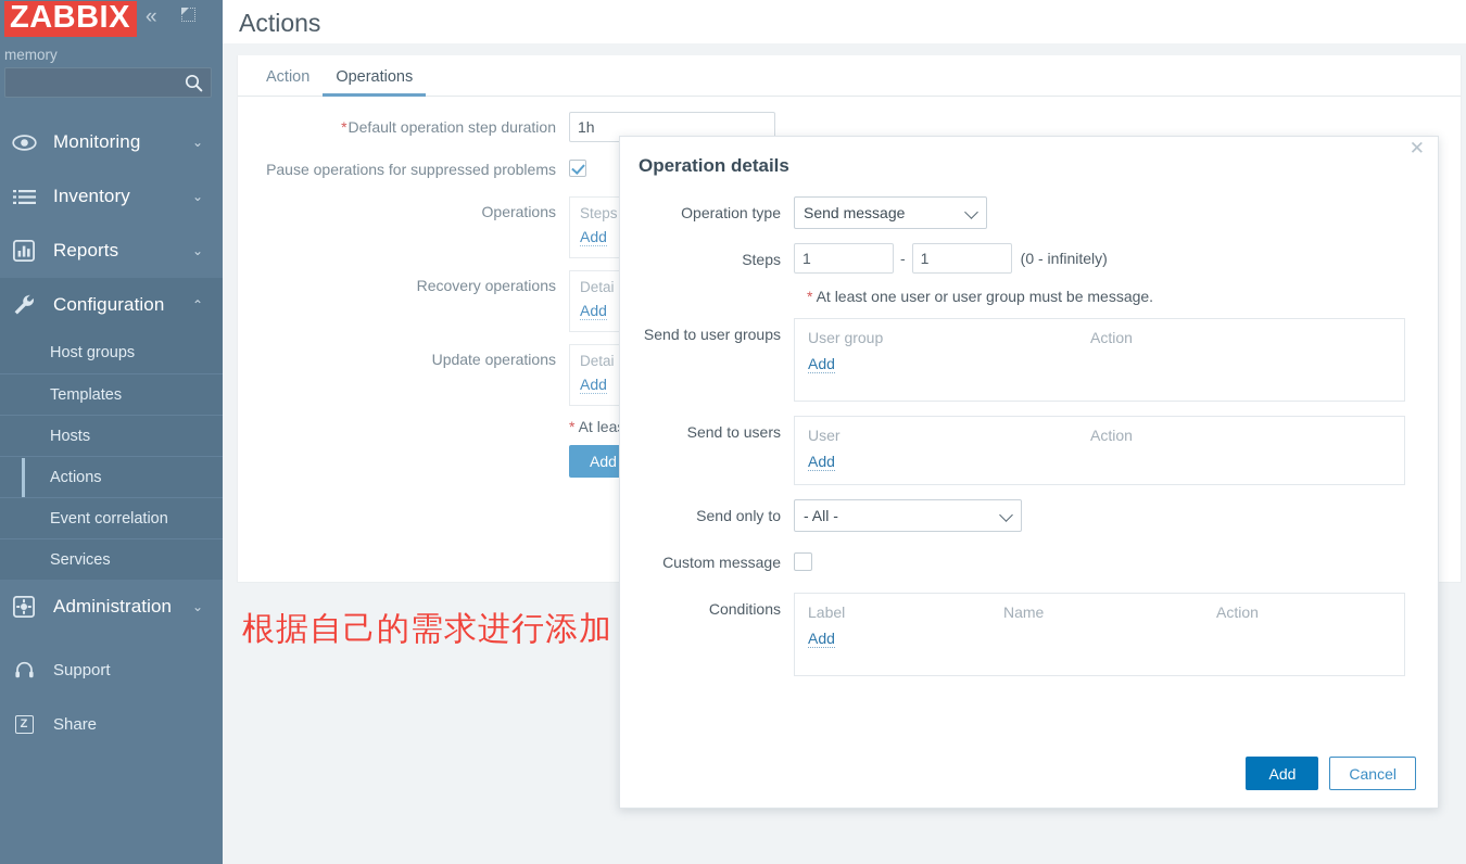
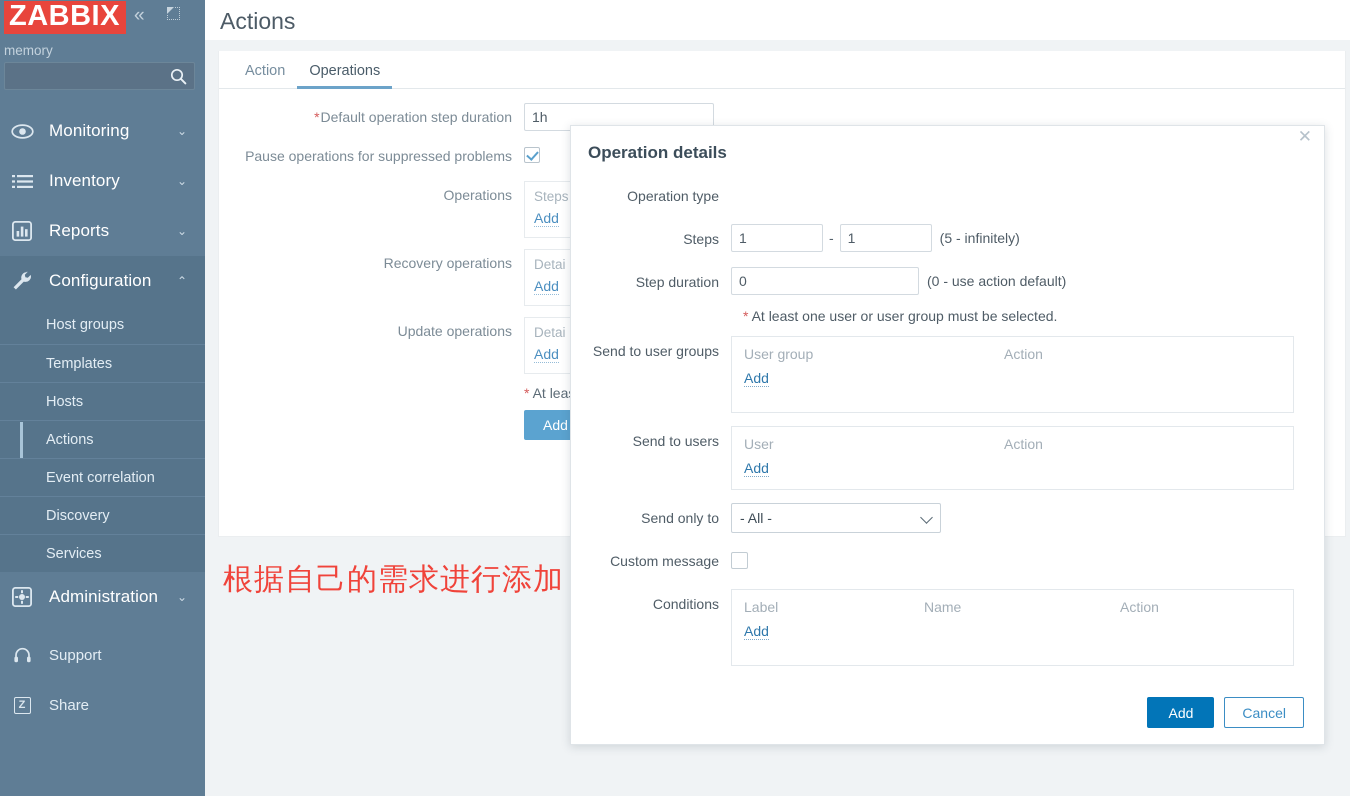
  ZABBIX
  «
  memory
  Monitoring
  ⌄
  Inventory
  ⌄
  Reports
  ⌄
  Configuration
  ⌃
  Host groups
  Templates
  Hosts
  Actions
  Event correlation
+ Discovery
  Services
  Administration
  ⌄
  Support
  Z
  Share
  Actions
  Action
  Operations
  *Default operation step duration
  1h
  Pause operations for suppressed problems
  Operations
  Steps
  Add
  Recovery operations
  Detai
  Add
  Update operations
  Detai
  Add
  Add
  根据自己的需求进行添加
  Operation details
  ✕
  Operation type
- Send message
  Steps
  1
  -
  1
- (0 - infinitely)
+ (5 - infinitely)
+ Step duration
+ 0
+ (0 - use action default)
- * At least one user or user group must be message.
+ * At least one user or user group must be selected.
  Send to user groups
  User group
  Action
  Add
  Send to users
  User
  Action
  Add
  Send only to
  - All -
  Custom message
  Conditions
  Label
  Name
  Action
  Add
  Add
  Cancel
